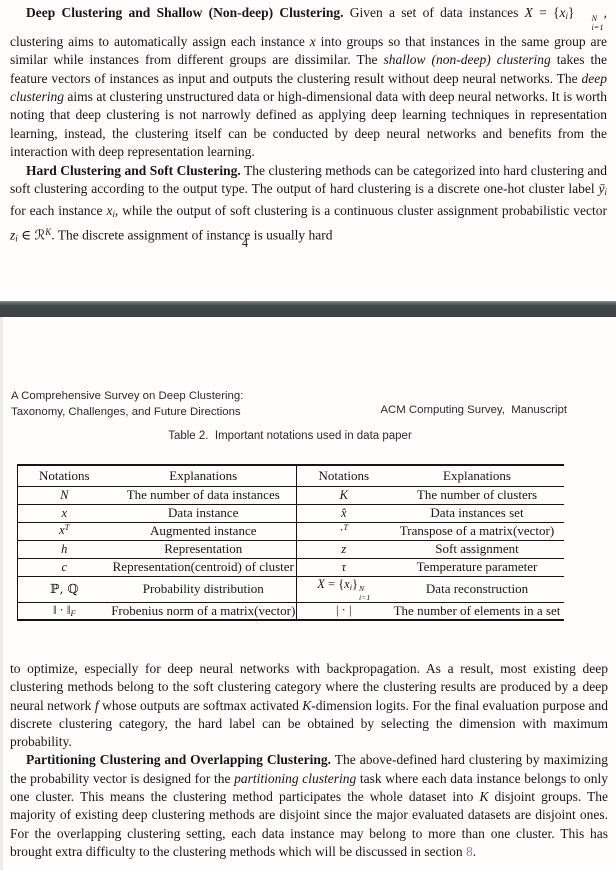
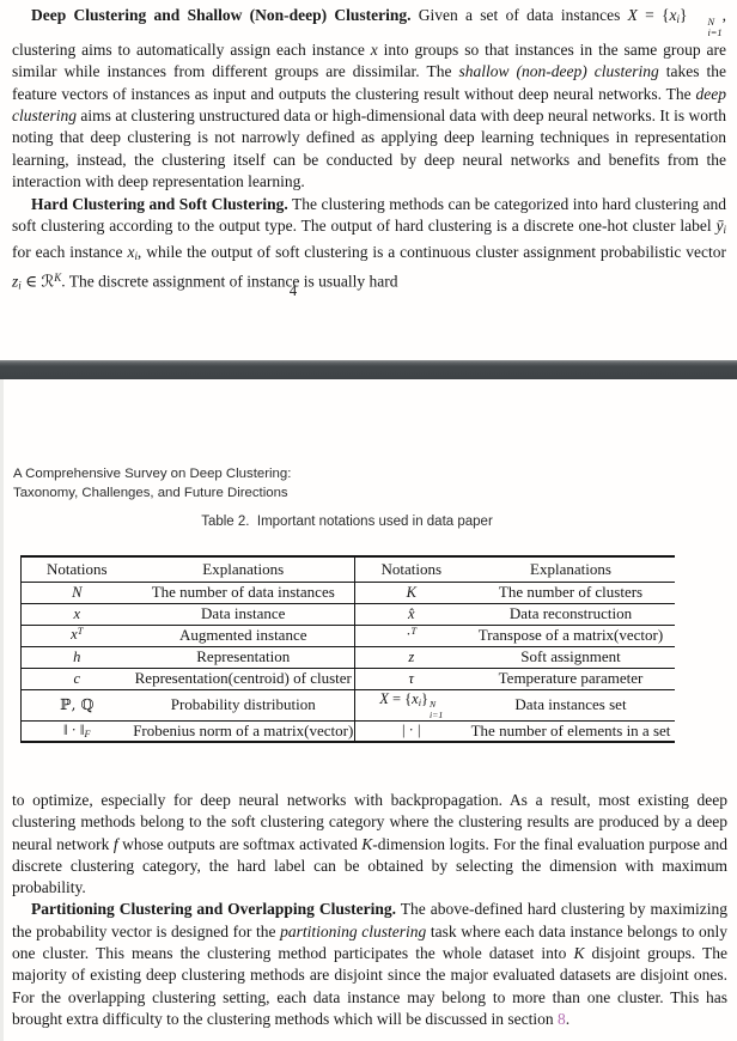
  Deep Clustering and Shallow (Non-deep) Clustering. Given a set of data instances X = {xi}
  N
  i=1
  , clustering aims to automatically assign each instance x into groups so that instances in the same group are similar while instances from different groups are dissimilar. The shallow (non-deep) clustering takes the feature vectors of instances as input and outputs the clustering result without deep neural networks. The deep clustering aims at clustering unstructured data or high-dimensional data with deep neural networks. It is worth noting that deep clustering is not narrowly defined as applying deep learning techniques in representation learning, instead, the clustering itself can be conducted by deep neural networks and benefits from the interaction with deep representation learning.
  Hard Clustering and Soft Clustering. The clustering methods can be categorized into hard clustering and soft clustering according to the output type. The output of hard clustering is a discrete one-hot cluster label ȳi for each instance xi, while the output of soft clustering is a continuous cluster assignment probabilistic vector zi ∈ ℛK. The discrete assignment of instance is usually hard
  4
  A Comprehensive Survey on Deep Clustering:
  Taxonomy, Challenges, and Future Directions
- ACM Computing Survey, Manuscript
  Table 2. Important notations used in data paper
  Notations	Explanations	Notations	Explanations
  N	The number of data instances	K	The number of clusters
- x	Data instance	x̂	Data instances set
+ x	Data instance	x̂	Data reconstruction
  xT	Augmented instance	·T	Transpose of a matrix(vector)
  h	Representation	z	Soft assignment
  c	Representation(centroid) of cluster	τ	Temperature parameter
- ℙ, ℚ	Probability distribution	X = {xi}Ni=1	Data reconstruction
+ ℙ, ℚ	Probability distribution	X = {xi}Ni=1	Data instances set
  ‖ · ‖F	Frobenius norm of a matrix(vector)	| · |	The number of elements in a set
  to optimize, especially for deep neural networks with backpropagation. As a result, most existing deep clustering methods belong to the soft clustering category where the clustering results are produced by a deep neural network f whose outputs are softmax activated K-dimension logits. For the final evaluation purpose and discrete clustering category, the hard label can be obtained by selecting the dimension with maximum probability.
  Partitioning Clustering and Overlapping Clustering. The above-defined hard clustering by maximizing the probability vector is designed for the partitioning clustering task where each data instance belongs to only one cluster. This means the clustering method participates the whole dataset into K disjoint groups. The majority of existing deep clustering methods are disjoint since the major evaluated datasets are disjoint ones. For the overlapping clustering setting, each data instance may belong to more than one cluster. This has brought extra difficulty to the clustering methods which will be discussed in section 8.
